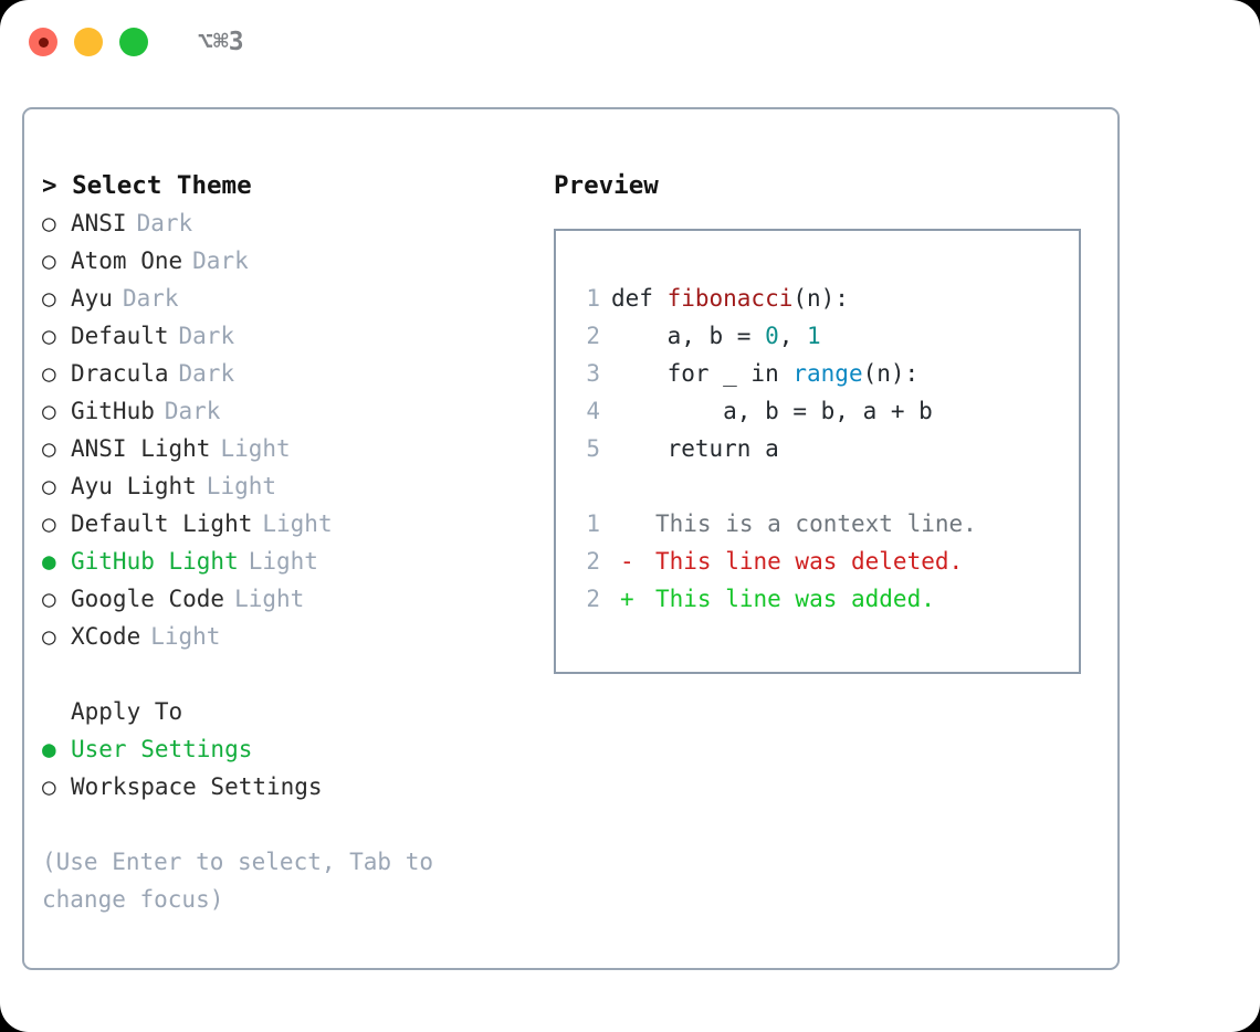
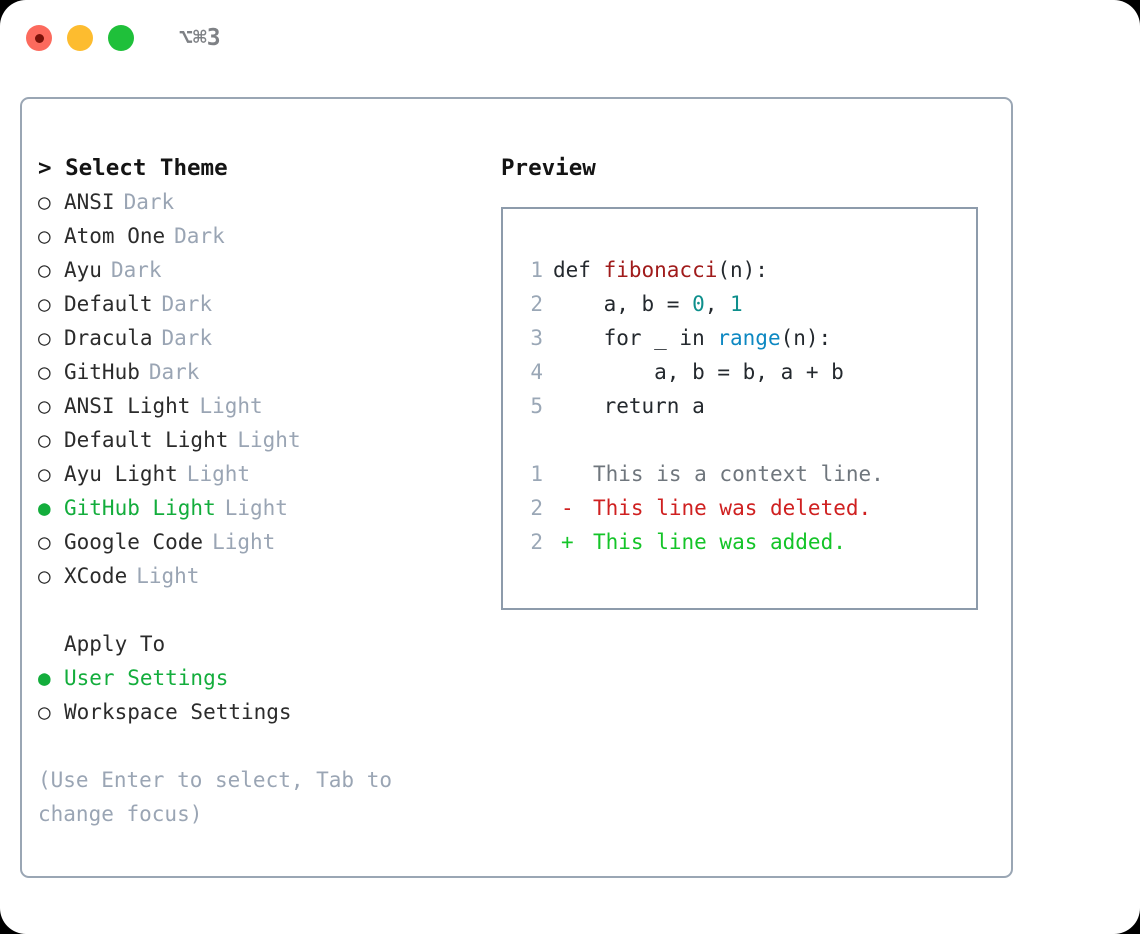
  ⌥⌘3
  > Select Theme
  ○
  ANSI
  Dark
  ○
  Atom One
  Dark
  ○
  Ayu
  Dark
  ○
  Default
  Dark
  ○
  Dracula
  Dark
  ○
  GitHub
  Dark
  ○
  ANSI Light
  Light
  ○
- Ayu Light
+ Default Light
  Light
  ○
- Default Light
+ Ayu Light
  Light
  ●
  GitHub Light
  Light
  ○
  Google Code
  Light
  ○
  XCode
  Light
  Apply To
  ●
  User Settings
  ○
  Workspace Settings
  (Use Enter to select, Tab to change focus)
  Preview
  1
  def fibonacci(n):
  2
  a, b = 0, 1
  3
  for _ in range(n):
  4
  a, b = b, a + b
  5
  return a
  1
  This is a context line.
  2
  -
  This line was deleted.
  2
  +
  This line was added.
